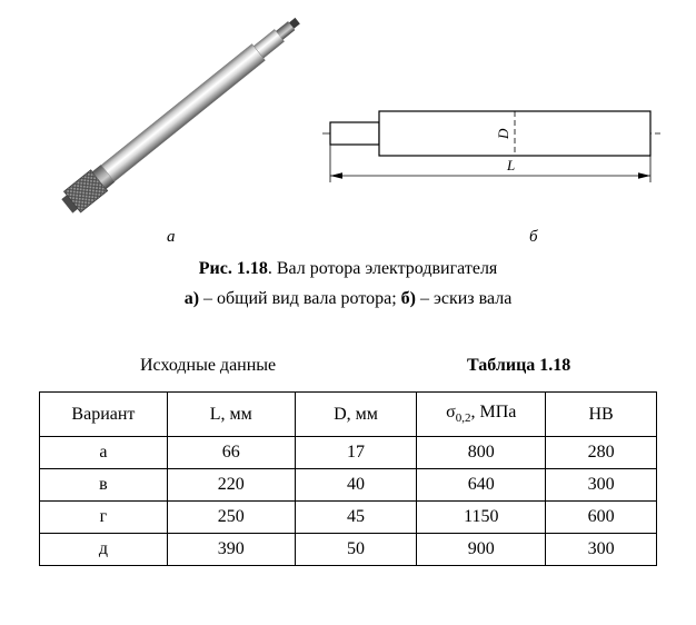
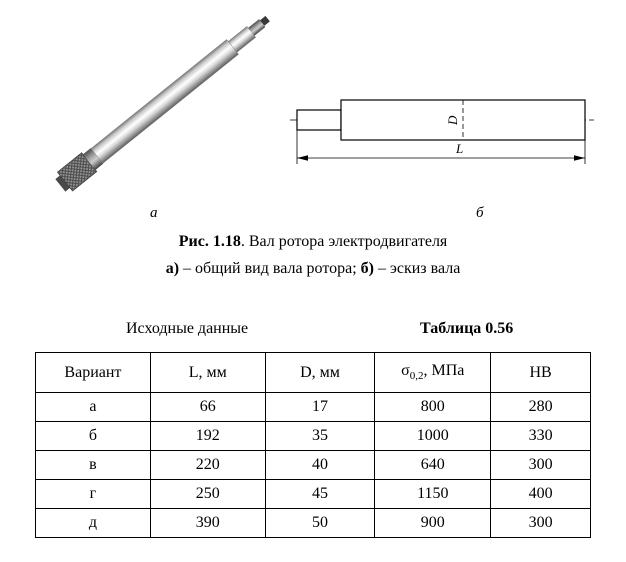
  L
  а
  б
  Рис. 1.18. Вал ротора электродвигателя
  а) – общий вид вала ротора; б) – эскиз вала
  Исходные данные
- Таблица 1.18
+ Таблица 0.56
  Вариант	L, мм	D, мм	σ0,2, МПа	НВ
  а	66	17	800	280
+ б	192	35	1000	330
  в	220	40	640	300
- г	250	45	1150	600
+ г	250	45	1150	400
  д	390	50	900	300
